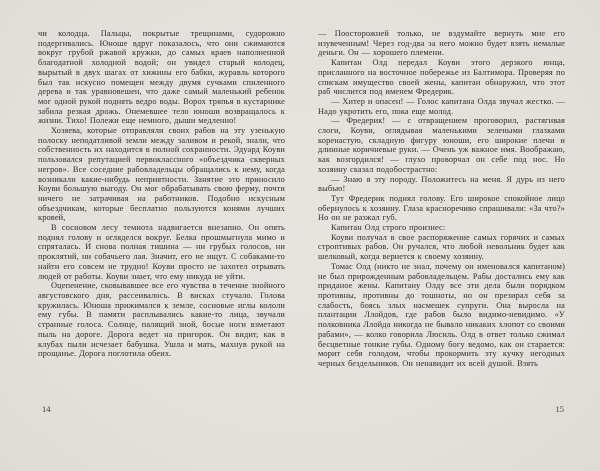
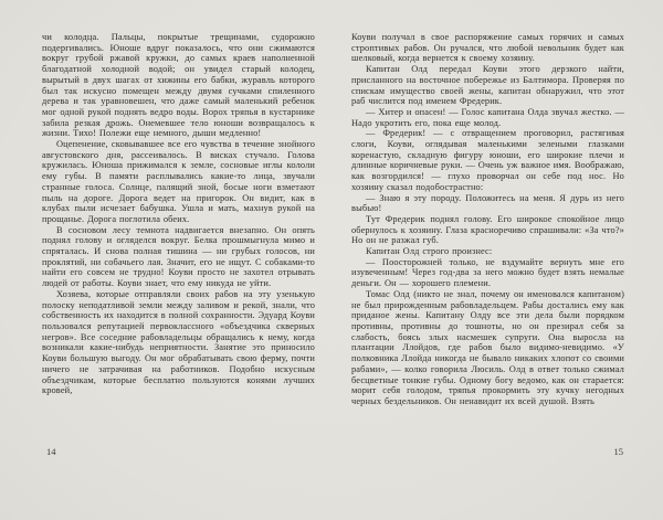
  чи колодца. Пальцы, покрытые трещинами, судорожно подергивались. Юноше вдруг показалось, что они сжимаются вокруг грубой ржавой кружки, до самых краев наполненной благодатной холодной водой; он увидел старый колодец, вырытый в двух шагах от хижины его бабки, журавль которого был так искусно помещен между двумя сучками спиленного дерева и так уравновешен, что даже самый маленький ребенок мог одной рукой поднять ведро воды. Ворох тряпья в кустарнике забила резкая дрожь. Онемевшее тело юноши возвращалось к жизни. Тихо! Полежи еще немного, дыши медленно!
- Хозяева, которые отправляли своих рабов на эту узенькую полоску неподатливой земли между заливом и рекой, знали, что собственность их находится в полной сохранности. Эдуард Коуви пользовался репутацией первоклассного «объездчика скверных негров». Все соседние рабовладельцы обращались к нему, когда возникали какие-нибудь неприятности. Занятие это приносило Коуви большую выгоду. Он мог обрабатывать свою ферму, почти ничего не затрачивая на работников. Подобно искусным объездчикам, которые бесплатно пользуются конями лучших кровей,
+ Оцепенение, сковывавшее все его чувства в течение знойного августовского дня, рассеивалось. В висках стучало. Голова кружилась. Юноша прижимался к земле, сосновые иглы кололи ему губы. В памяти расплывались какие-то лица, звучали странные голоса. Солнце, палящий зной, босые ноги взметают пыль на дороге. Дорога ведет на пригорок. Он видит, как в клубах пыли исчезает бабушка. Ушла и мать, махнув рукой на прощанье. Дорога поглотила обеих.
  В сосновом лесу темнота надвигается внезапно. Он опять поднял голову и огляделся вокруг. Белка прошмыгнула мимо и спряталась. И снова полная тишина — ни грубых голосов, ни проклятий, ни собачьего лая. Значит, его не ищут. С собаками-то найти его совсем не трудно! Коуви просто не захотел отрывать людей от работы. Коуви знает, что ему никуда не уйти.
- Оцепенение, сковывавшее все его чувства в течение знойного августовского дня, рассеивалось. В висках стучало. Голова кружилась. Юноша прижимался к земле, сосновые иглы кололи ему губы. В памяти расплывались какие-то лица, звучали странные голоса. Солнце, палящий зной, босые ноги взметают пыль на дороге. Дорога ведет на пригорок. Он видит, как в клубах пыли исчезает бабушка. Ушла и мать, махнув рукой на прощанье. Дорога поглотила обеих.
+ Хозяева, которые отправляли своих рабов на эту узенькую полоску неподатливой земли между заливом и рекой, знали, что собственность их находится в полной сохранности. Эдуард Коуви пользовался репутацией первоклассного «объездчика скверных негров». Все соседние рабовладельцы обращались к нему, когда возникали какие-нибудь неприятности. Занятие это приносило Коуви большую выгоду. Он мог обрабатывать свою ферму, почти ничего не затрачивая на работников. Подобно искусным объездчикам, которые бесплатно пользуются конями лучших кровей,
- — Поосторожней только, не вздумайте вернуть мне его изувеченным! Через год-два за него можно будет взять немалые деньги. Он — хорошего племени.
+ Коуви получал в свое распоряжение самых горячих и самых строптивых рабов. Он ручался, что любой невольник будет как шелковый, когда вернется к своему хозяину.
- Капитан Олд передал Коуви этого дерзкого юнца, присланного на восточное побережье из Балтимора. Проверяя по спискам имущество своей жены, капитан обнаружил, что этот раб числится под именем Фредерик.
+ Капитан Олд передал Коуви этого дерзкого найти, присланного на восточное побережье из Балтимора. Проверяя по спискам имущество своей жены, капитан обнаружил, что этот раб числится под именем Фредерик.
  — Хитер и опасен! — Голос капитана Олда звучал жестко. — Надо укротить его, пока еще молод.
  — Фредерик! — с отвращением проговорил, растягивая слоги, Коуви, оглядывая маленькими зелеными глазками коренастую, складную фигуру юноши, его широкие плечи и длинные коричневые руки. — Очень уж важное имя. Воображаю, как возгордился! — глухо проворчал он себе под нос. Но хозяину сказал подобострастно:
  — Знаю я эту породу. Положитесь на меня. Я дурь из него выбью!
  Тут Фредерик поднял голову. Его широкое спокойное лицо обернулось к хозяину. Глаза красноречиво спрашивали: «За что?» Но он не разжал губ.
  Капитан Олд строго произнес:
- Коуви получал в свое распоряжение самых горячих и самых строптивых рабов. Он ручался, что любой невольник будет как шелковый, когда вернется к своему хозяину.
+ — Поосторожней только, не вздумайте вернуть мне его изувеченным! Через год-два за него можно будет взять немалые деньги. Он — хорошего племени.
- Томас Олд (никто не знал, почему он именовался капитаном) не был прирожденным рабовладельцем. Рабы достались ему как приданое жены. Капитану Олду все эти дела были порядком противны, противны до тошноты, но он презирал себя за слабость, боясь злых насмешек супруги. Она выросла на плантации Ллойдов, где рабов было видимо-невидимо. «У полковника Ллойда никогда не бывало никаких хлопот со своими рабами», — колко говорила Люсиль. Олд в ответ только сжимал бесцветные тонкие губы. Одному богу ведомо, как он старается: морит себя голодом, чтобы прокормить эту кучку негодных черных бездельников. Он ненавидит их всей душой. Взять
+ Томас Олд (никто не знал, почему он именовался капитаном) не был прирожденным рабовладельцем. Рабы достались ему как приданое жены. Капитану Олду все эти дела были порядком противны, противны до тошноты, но он презирал себя за слабость, боясь злых насмешек супруги. Она выросла на плантации Ллойдов, где рабов было видимо-невидимо. «У полковника Ллойда никогда не бывало никаких хлопот со своими рабами», — колко говорила Люсиль. Олд в ответ только сжимал бесцветные тонкие губы. Одному богу ведомо, как он старается: морит себя голодом, тряпья прокормить эту кучку негодных черных бездельников. Он ненавидит их всей душой. Взять
  14
  15
